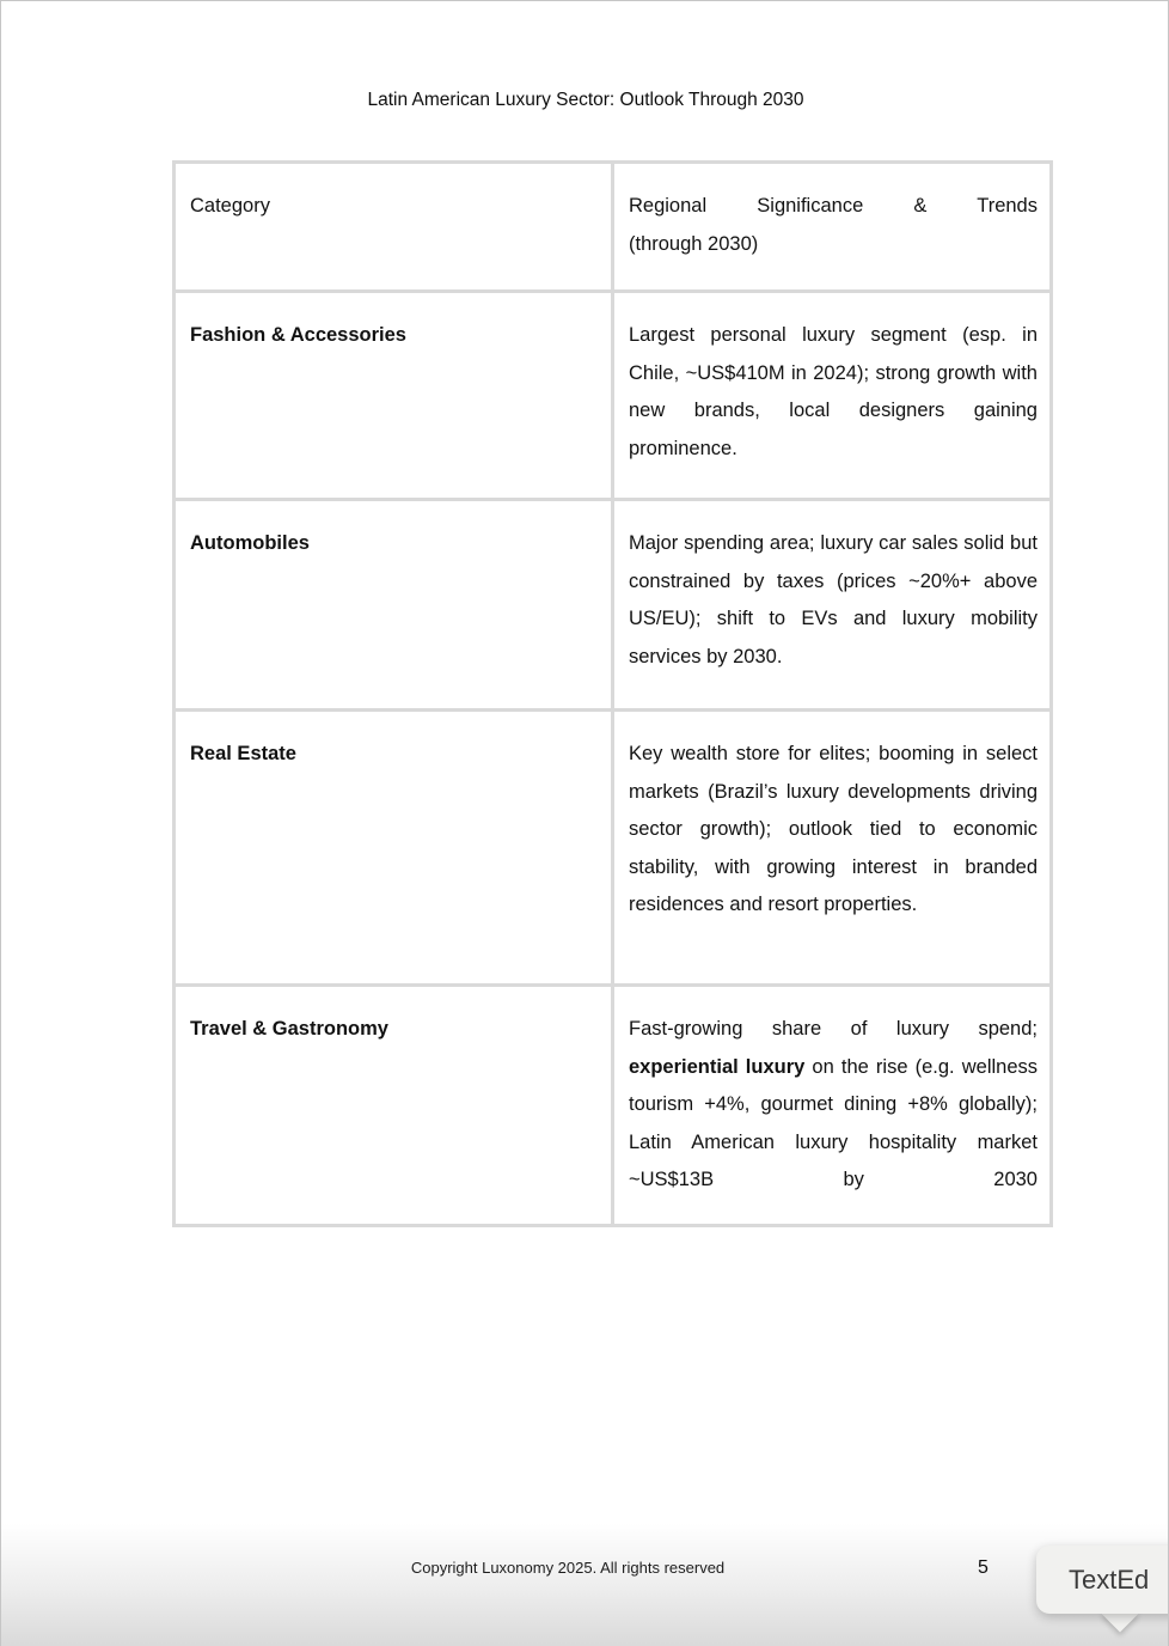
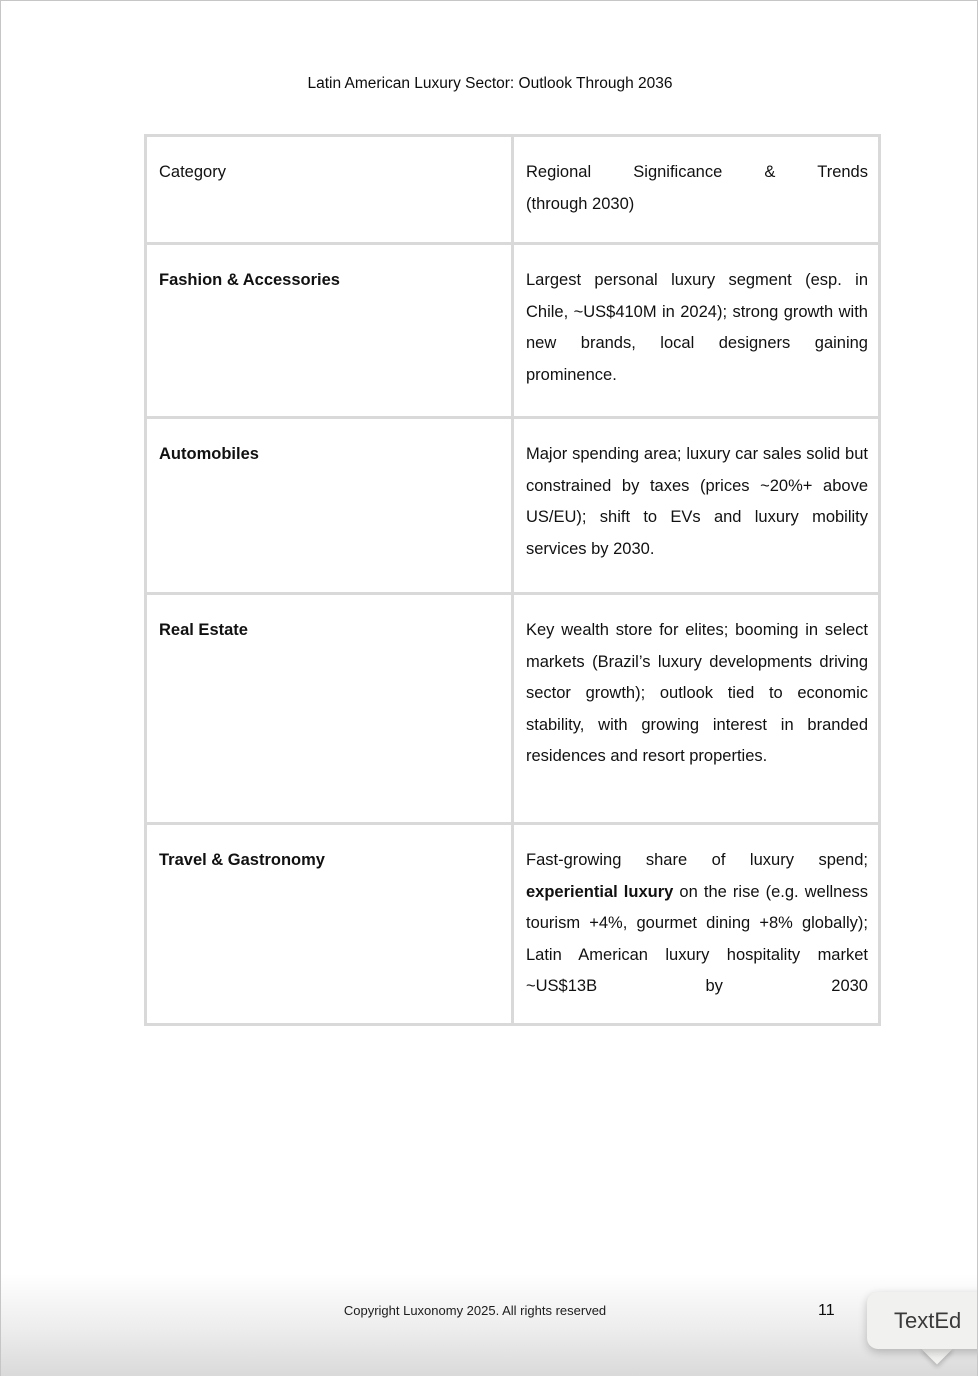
- Latin American Luxury Sector: Outlook Through 2030
+ Latin American Luxury Sector: Outlook Through 2036
  Category	Regional Significance & Trends (through 2030)
  Fashion & Accessories	Largest personal luxury segment (esp. in Chile, ~US$410M in 2024); strong growth with new brands, local designers gaining prominence.
  Automobiles	Major spending area; luxury car sales solid but constrained by taxes (prices ~20%+ above US/EU); shift to EVs and luxury mobility services by 2030.
  Real Estate	Key wealth store for elites; booming in select markets (Brazil’s luxury developments driving sector growth); outlook tied to economic stability, with growing interest in branded residences and resort properties.
  Travel & Gastronomy	Fast-growing share of luxury spend; experiential luxury on the rise (e.g. wellness tourism +4%, gourmet dining +8% globally); Latin American luxury hospitality market ~US$13B by 2030
  Copyright Luxonomy 2025. All rights reserved
- 5
+ 11
  TextEd
